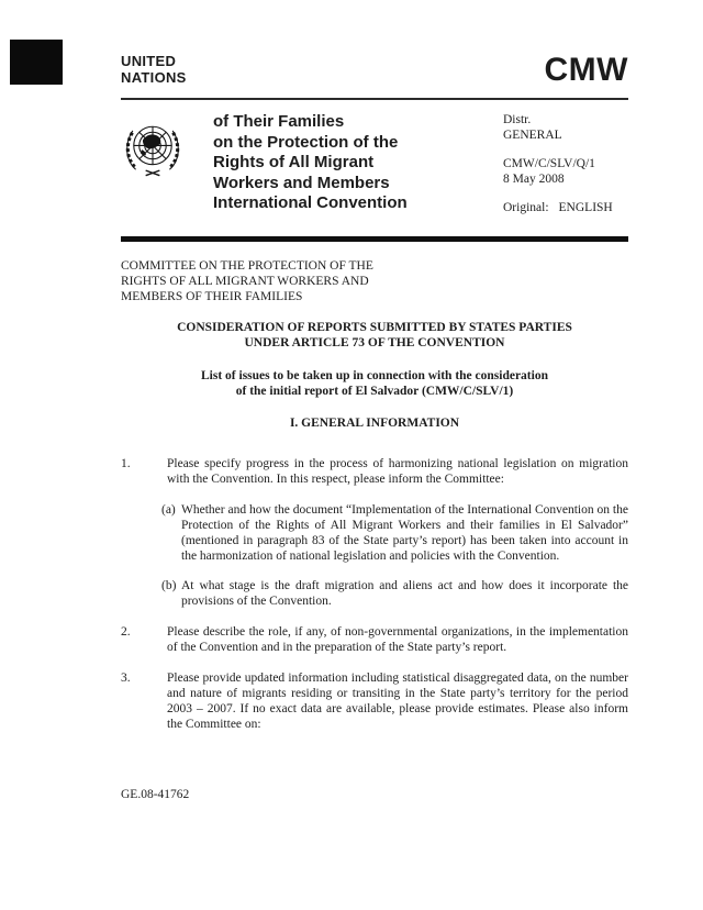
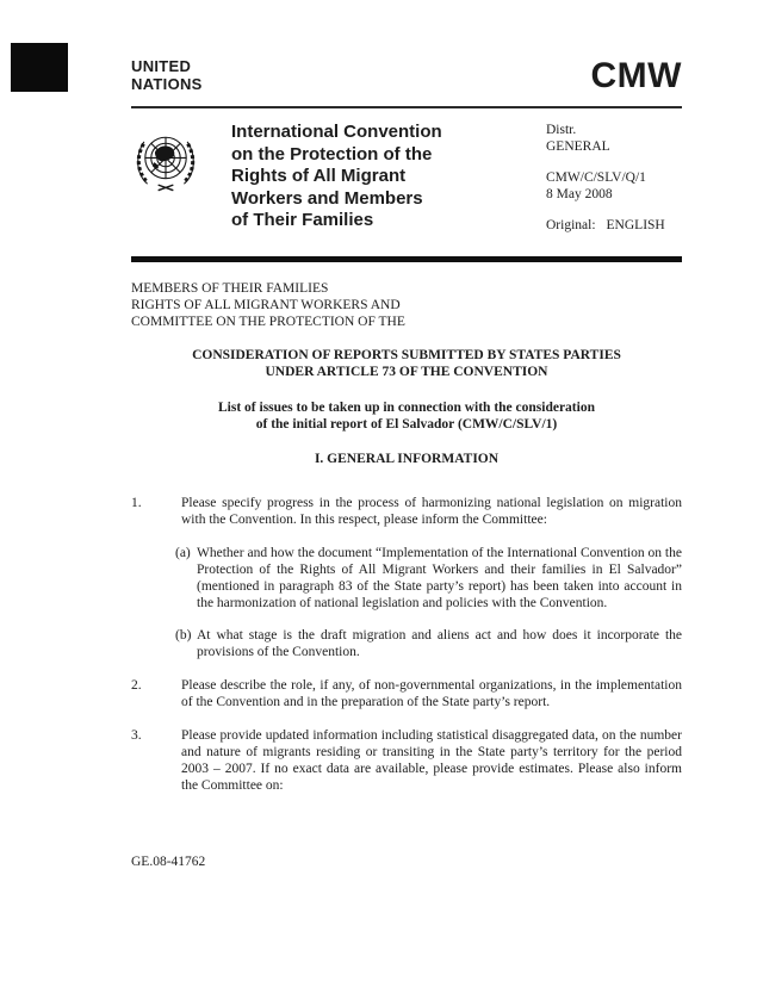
  UNITED
  NATIONS
  CMW
- of Their Families
+ International Convention
  on the Protection of the
  Rights of All Migrant
  Workers and Members
- International Convention
+ of Their Families
  Distr.
  GENERAL
  CMW/C/SLV/Q/1
  8 May 2008
  Original: ENGLISH
- COMMITTEE ON THE PROTECTION OF THE
+ MEMBERS OF THEIR FAMILIES
  RIGHTS OF ALL MIGRANT WORKERS AND
- MEMBERS OF THEIR FAMILIES
+ COMMITTEE ON THE PROTECTION OF THE
  CONSIDERATION OF REPORTS SUBMITTED BY STATES PARTIES
  UNDER ARTICLE 73 OF THE CONVENTION
  List of issues to be taken up in connection with the consideration
  of the initial report of El Salvador (CMW/C/SLV/1)
  I. GENERAL INFORMATION
  1. Please specify progress in the process of harmonizing national legislation on migration with the Convention. In this respect, please inform the Committee:
  (a) Whether and how the document “Implementation of the International Convention on the Protection of the Rights of All Migrant Workers and their families in El Salvador” (mentioned in paragraph 83 of the State party’s report) has been taken into account in the harmonization of national legislation and policies with the Convention.
  (b) At what stage is the draft migration and aliens act and how does it incorporate the provisions of the Convention.
  2. Please describe the role, if any, of non-governmental organizations, in the implementation of the Convention and in the preparation of the State party’s report.
  3. Please provide updated information including statistical disaggregated data, on the number and nature of migrants residing or transiting in the State party’s territory for the period 2003 – 2007. If no exact data are available, please provide estimates. Please also inform the Committee on:
  GE.08-41762
